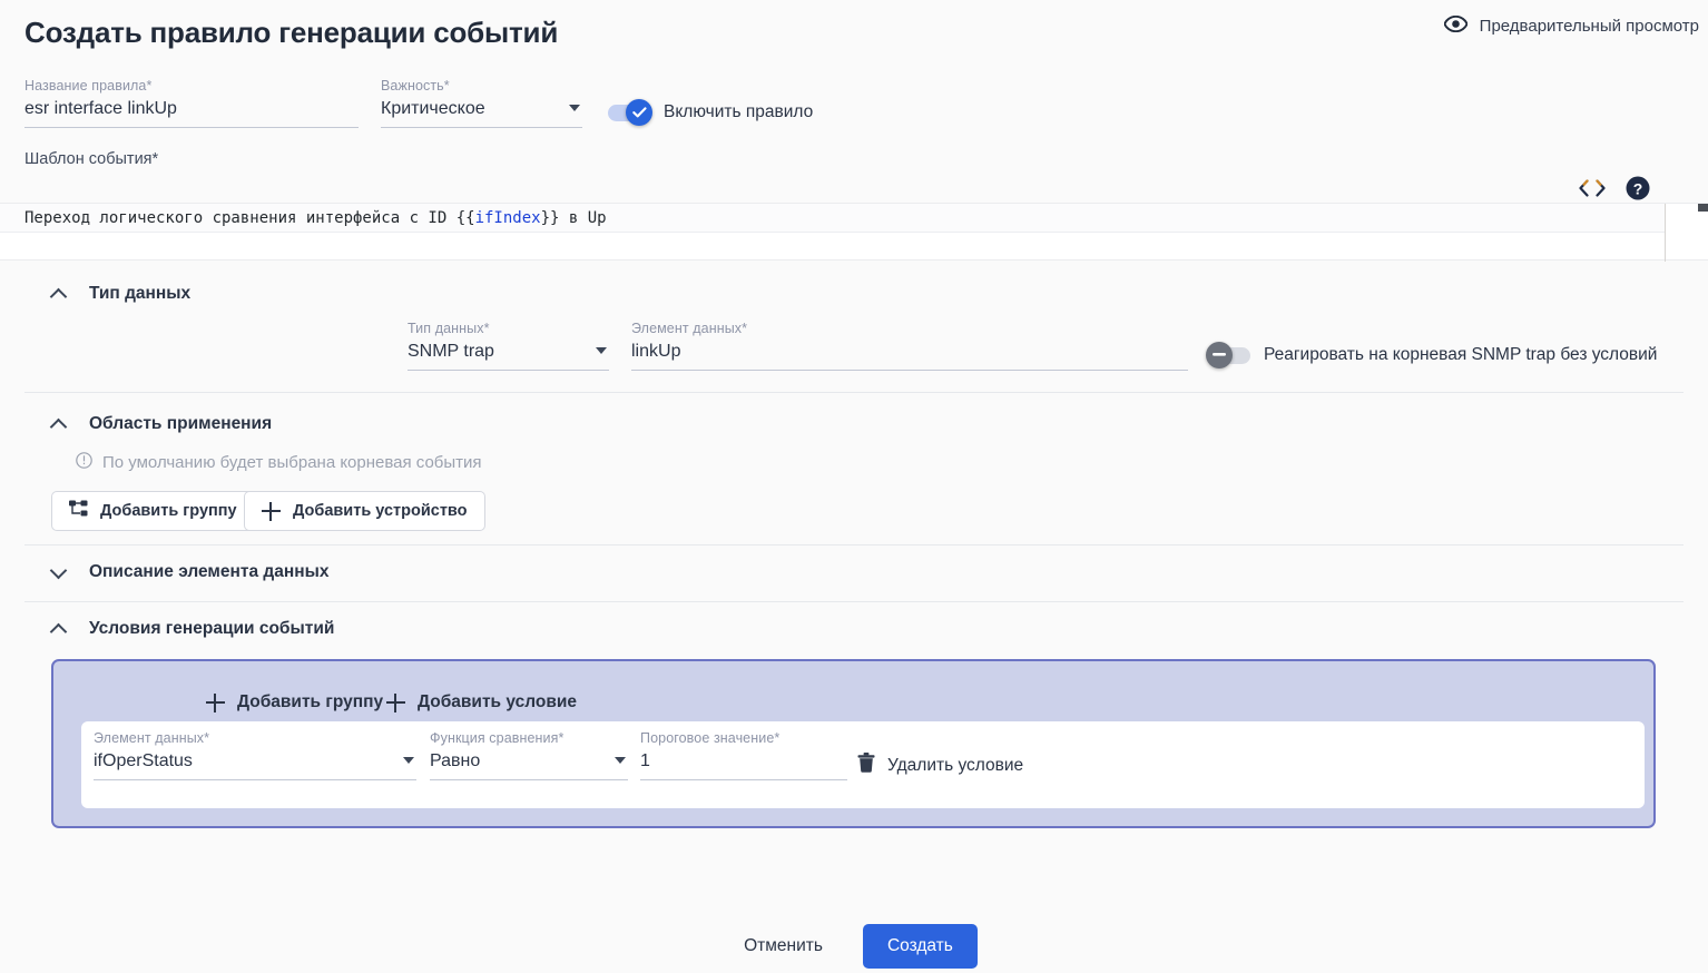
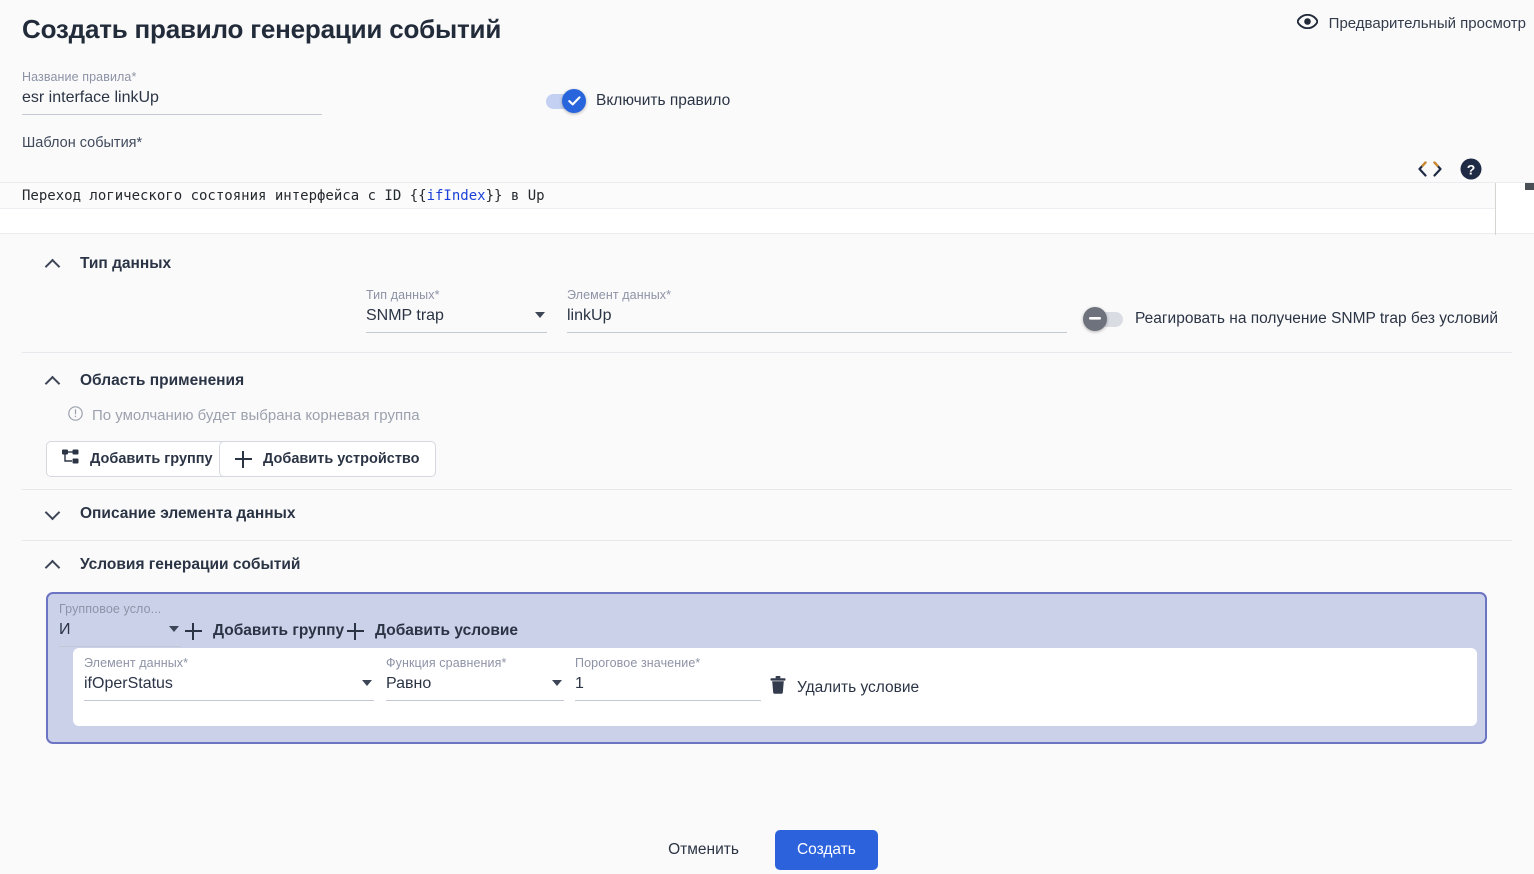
  Создать правило генерации событий
  Предварительный просмотр
  Название правила*
  esr interface linkUp
- Важность*
- Критическое
  Включить правило
  Шаблон события*
  ?
- Переход логического сравнения интерфейса с ID {{ifIndex}} в Up
+ Переход логического состояния интерфейса с ID {{ifIndex}} в Up
  Тип данных
  Тип данных*
  SNMP trap
  Элемент данных*
  linkUp
- Реагировать на корневая SNMP trap без условий
+ Реагировать на получение SNMP trap без условий
  Область применения
- По умолчанию будет выбрана корневая события
+ По умолчанию будет выбрана корневая группа
  Добавить группу
  Добавить устройство
  Описание элемента данных
  Условия генерации событий
+ Групповое усло...
+ И
  Добавить группу
  Добавить условие
  Элемент данных*
  ifOperStatus
  Функция сравнения*
  Равно
  Пороговое значение*
  1
  Удалить условие
  Отменить
  Создать
